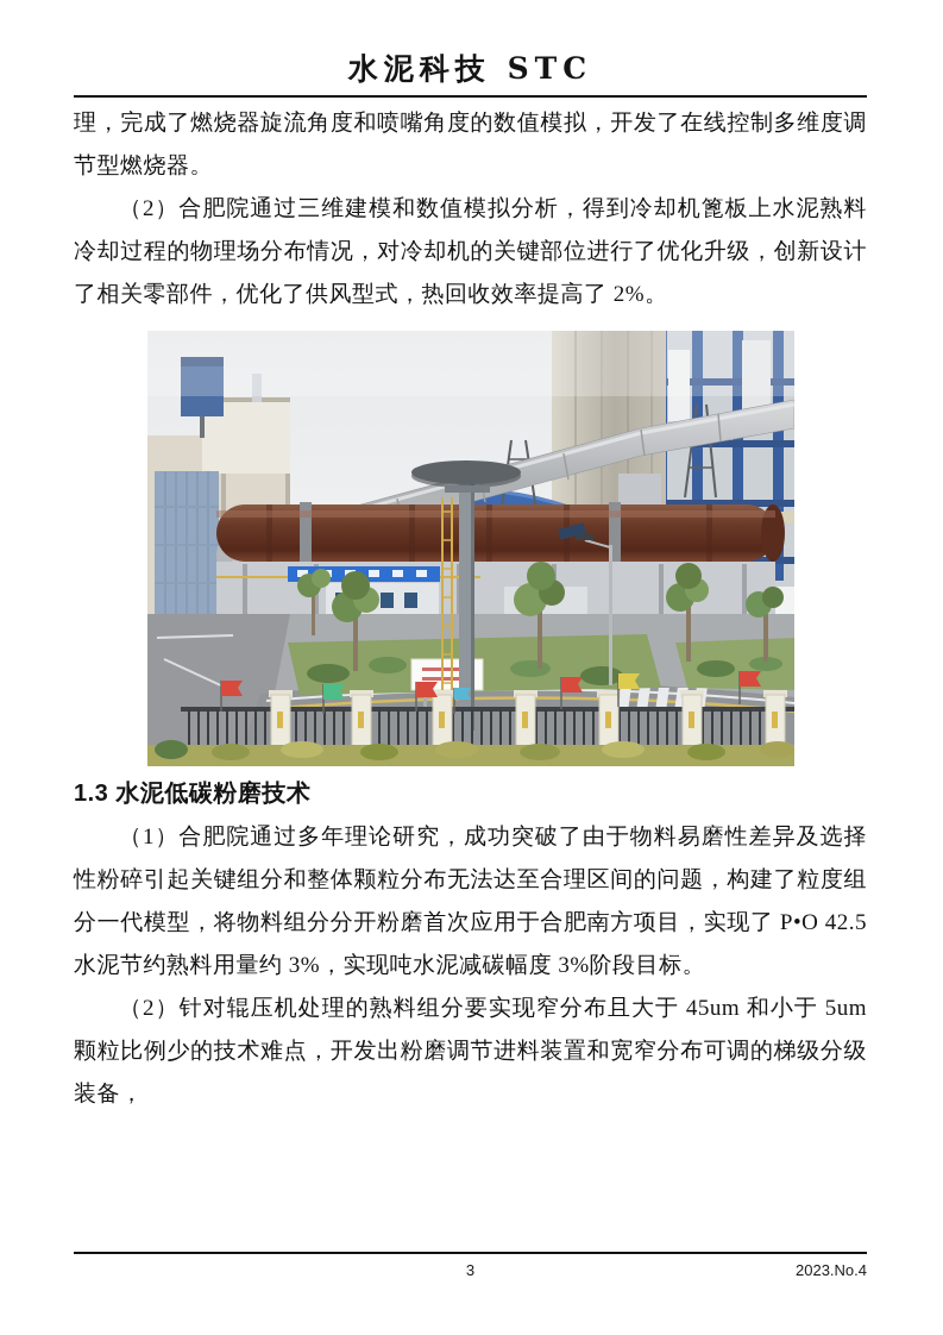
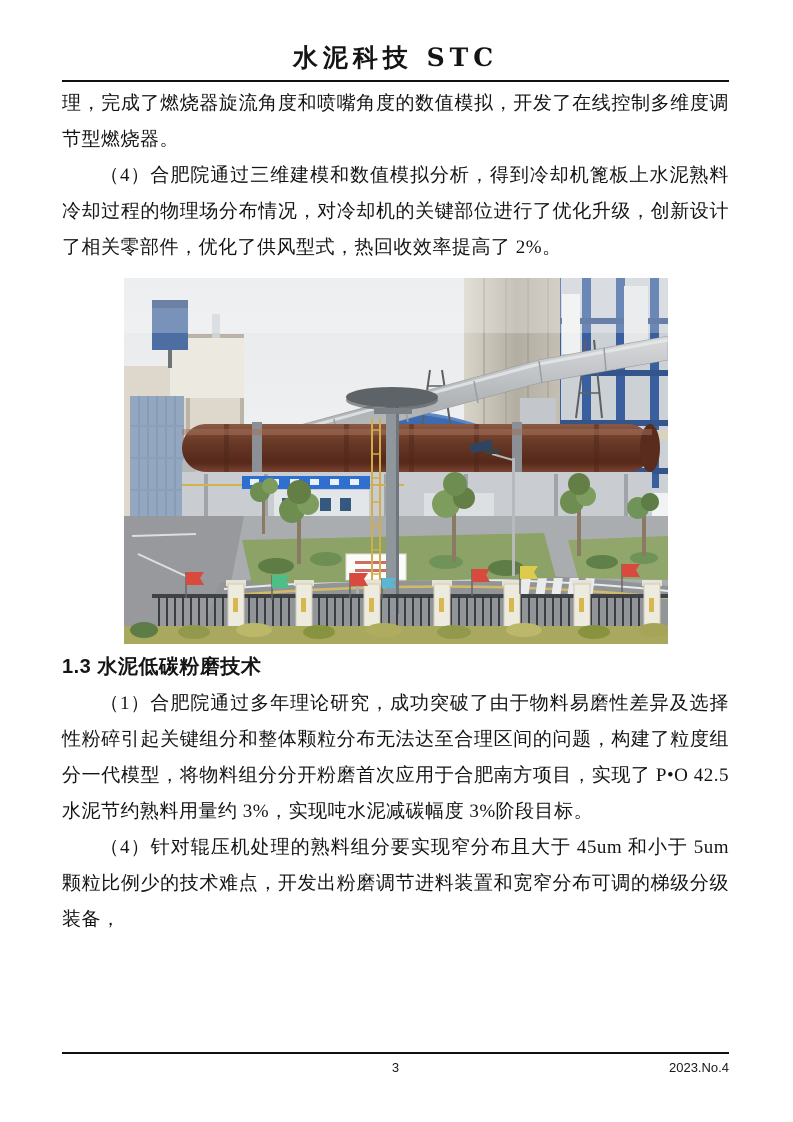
  水泥科技 STC
  理，完成了燃烧器旋流角度和喷嘴角度的数值模拟，开发了在线控制多维度调节型燃烧器。
- （2）合肥院通过三维建模和数值模拟分析，得到冷却机篦板上水泥熟料冷却过程的物理场分布情况，对冷却机的关键部位进行了优化升级，创新设计了相关零部件，优化了供风型式，热回收效率提高了 2%。
+ （4）合肥院通过三维建模和数值模拟分析，得到冷却机篦板上水泥熟料冷却过程的物理场分布情况，对冷却机的关键部位进行了优化升级，创新设计了相关零部件，优化了供风型式，热回收效率提高了 2%。
  1.3 水泥低碳粉磨技术
  （1）合肥院通过多年理论研究，成功突破了由于物料易磨性差异及选择性粉碎引起关键组分和整体颗粒分布无法达至合理区间的问题，构建了粒度组分一代模型，将物料组分分开粉磨首次应用于合肥南方项目，实现了 P•O 42.5 水泥节约熟料用量约 3%，实现吨水泥减碳幅度 3%阶段目标。
- （2）针对辊压机处理的熟料组分要实现窄分布且大于 45um 和小于 5um 颗粒比例少的技术难点，开发出粉磨调节进料装置和宽窄分布可调的梯级分级装备，
+ （4）针对辊压机处理的熟料组分要实现窄分布且大于 45um 和小于 5um 颗粒比例少的技术难点，开发出粉磨调节进料装置和宽窄分布可调的梯级分级装备，
  3
  2023.No.4
